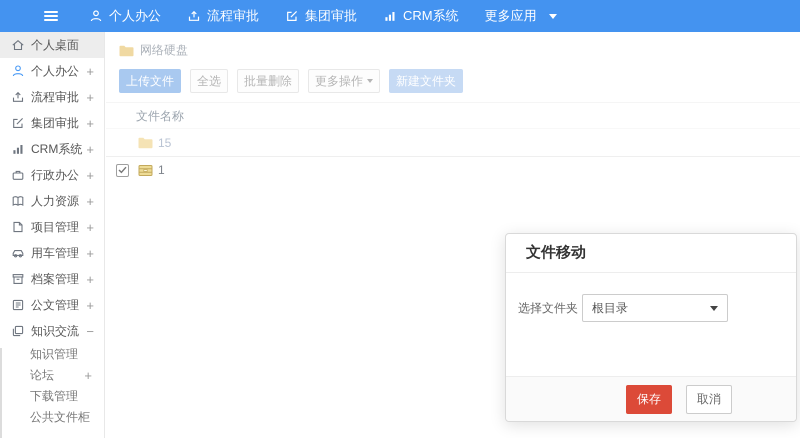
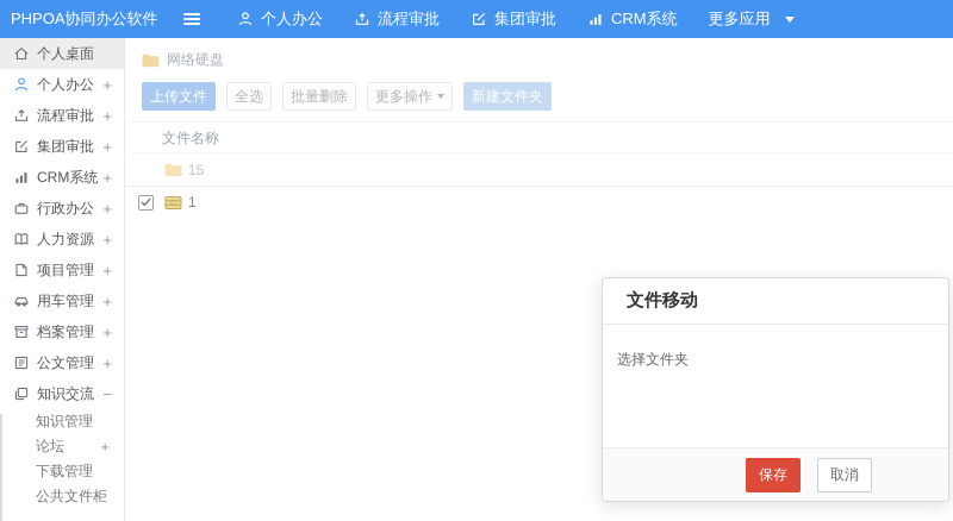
+ PHPOA协同办公软件
  个人办公
  流程审批
  集团审批
  CRM系统
  更多应用
  个人桌面
  个人办公
  +
  流程审批
  +
  集团审批
  +
  CRM系统
  +
  行政办公
  +
  人力资源
  +
  项目管理
  +
  用车管理
  +
  档案管理
  +
  公文管理
  +
  知识交流
  −
  知识管理
  论坛
  +
  下载管理
  公共文件柜
  网络硬盘
  上传文件
  全选
  批量删除
  更多操作
  新建文件夹
  文件名称
  15
  1
  文件移动
  选择文件夹
- 根目录
  保存
  取消
